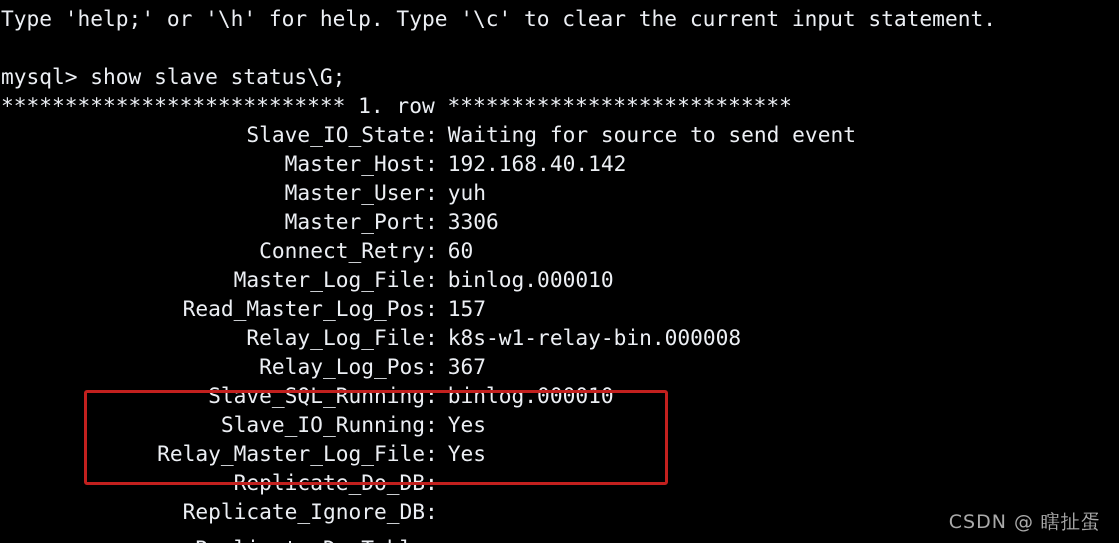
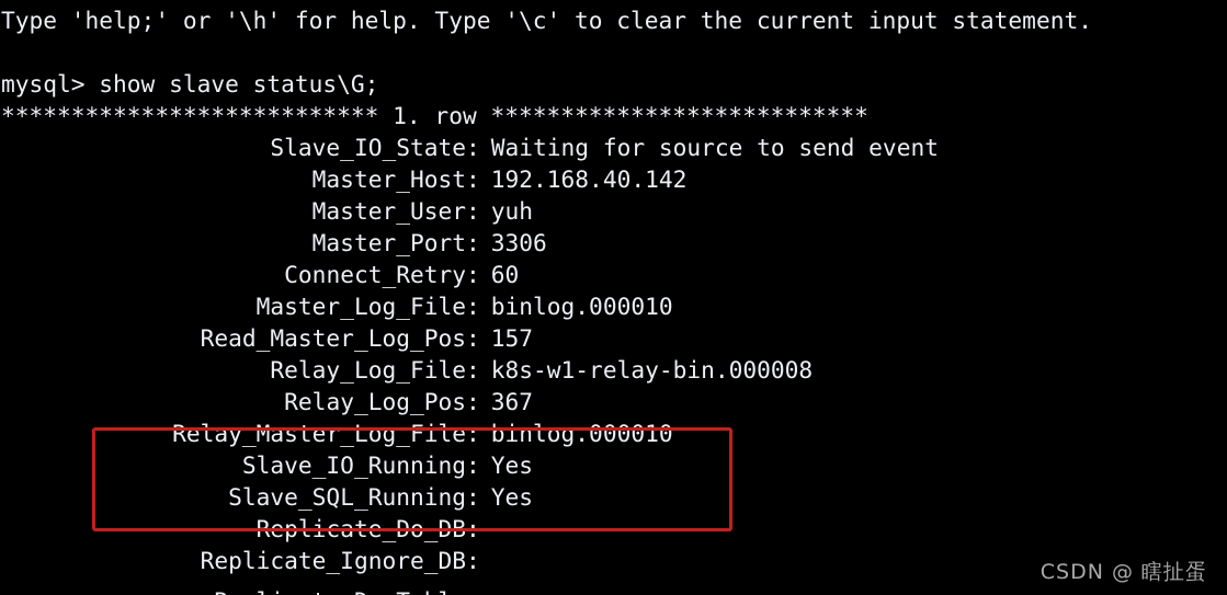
  Type 'help;' or '\h' for help. Type '\c' to clear the current input statement.
  mysql> show slave status\G;
  *************************** 1. row ***************************
  Slave_IO_State: Waiting for source to send event
  Master_Host: 192.168.40.142
  Master_User: yuh
  Master_Port: 3306
  Connect_Retry: 60
  Master_Log_File: binlog.000010
  Read_Master_Log_Pos: 157
  Relay_Log_File: k8s-w1-relay-bin.000008
  Relay_Log_Pos: 367
- Slave_SQL_Running: binlog.000010
+ Relay_Master_Log_File: binlog.000010
  Slave_IO_Running: Yes
- Relay_Master_Log_File: Yes
+ Slave_SQL_Running: Yes
  Replicate_Do_DB:
  Replicate_Ignore_DB:
  CSDN @ 瞎扯蛋
